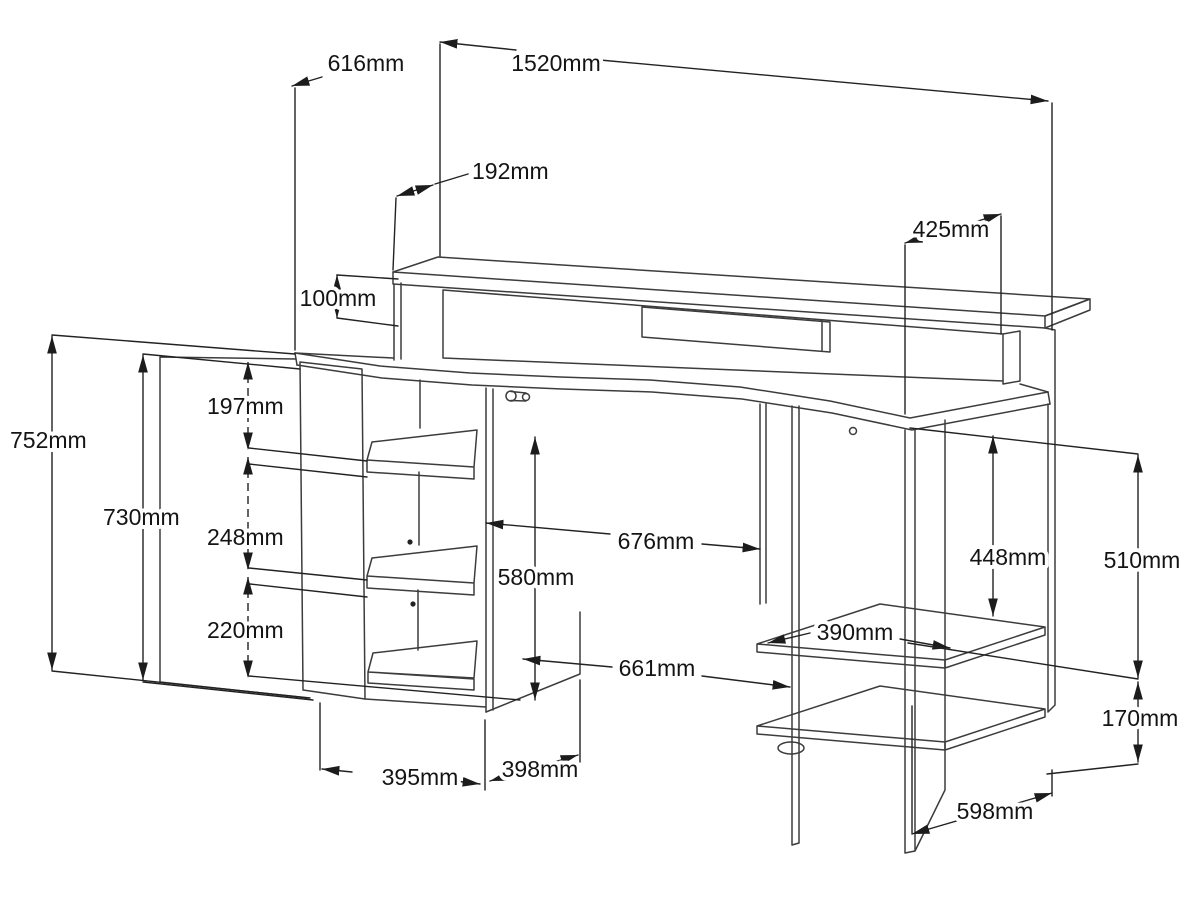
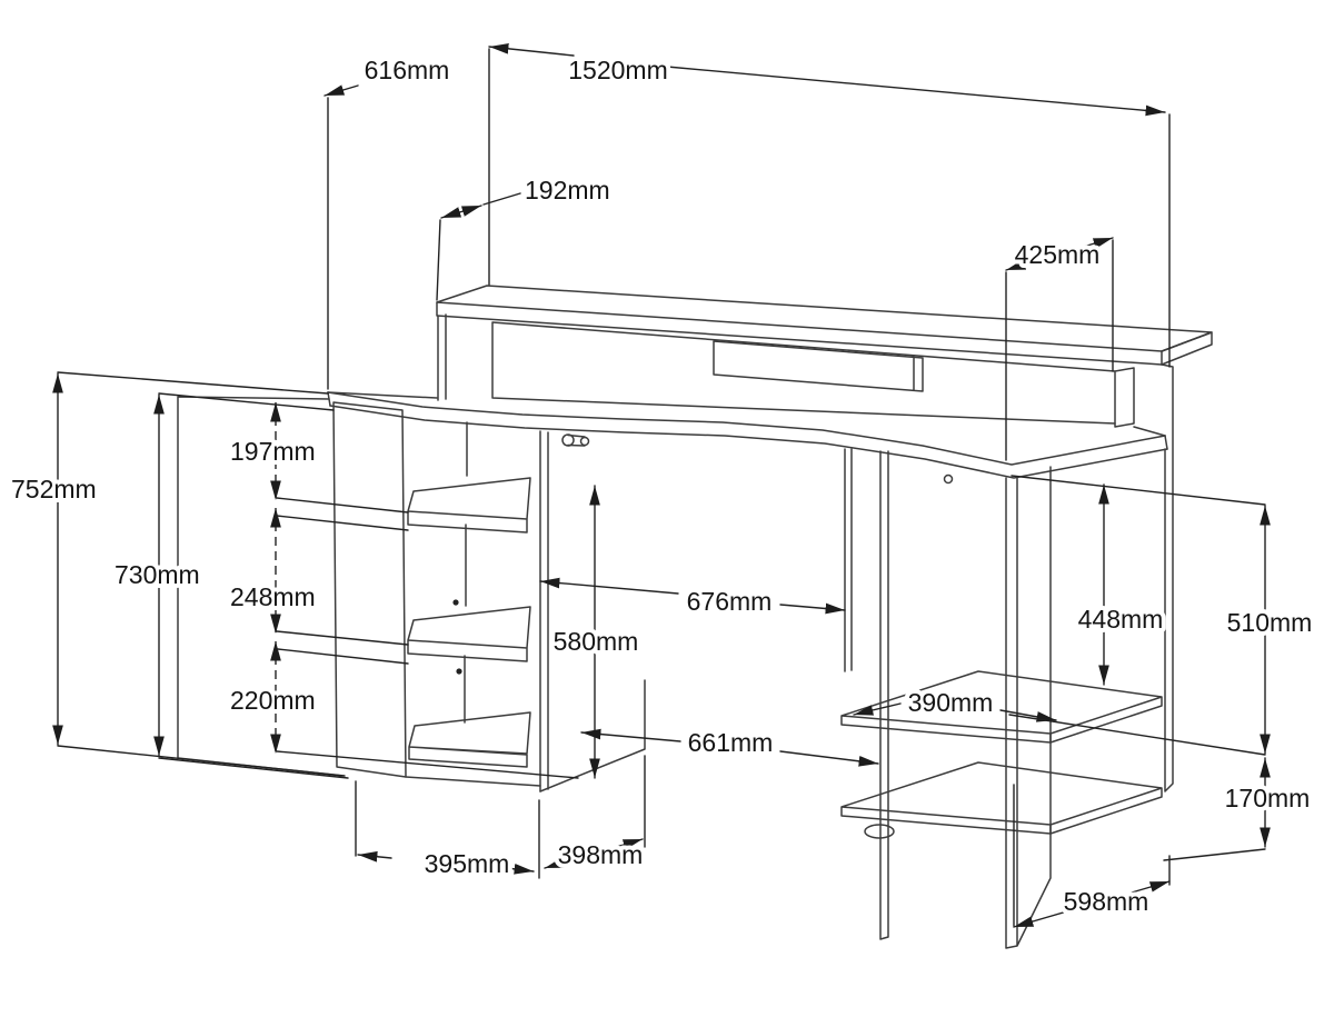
  616mm
  1520mm
  192mm
- 100mm
  425mm
  752mm
  730mm
  197mm
  248mm
  220mm
  580mm
  676mm
  661mm
  390mm
  448mm
  510mm
  170mm
  598mm
  395mm
  398mm
